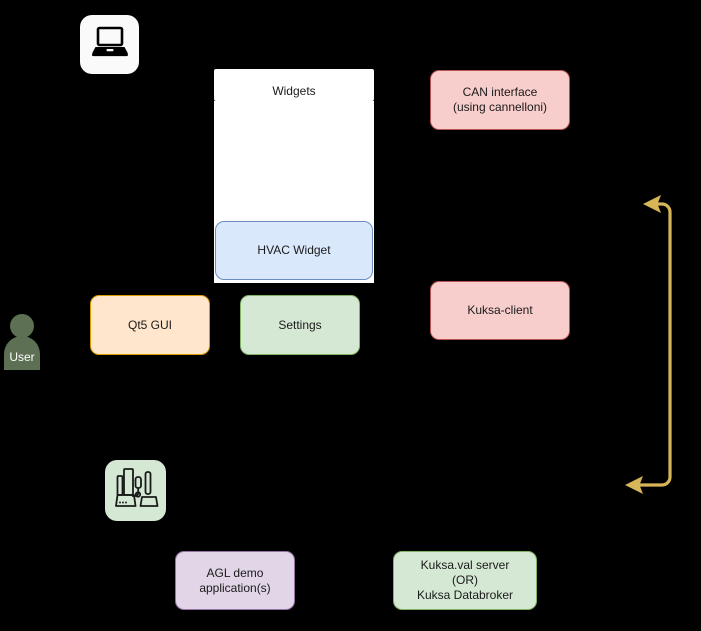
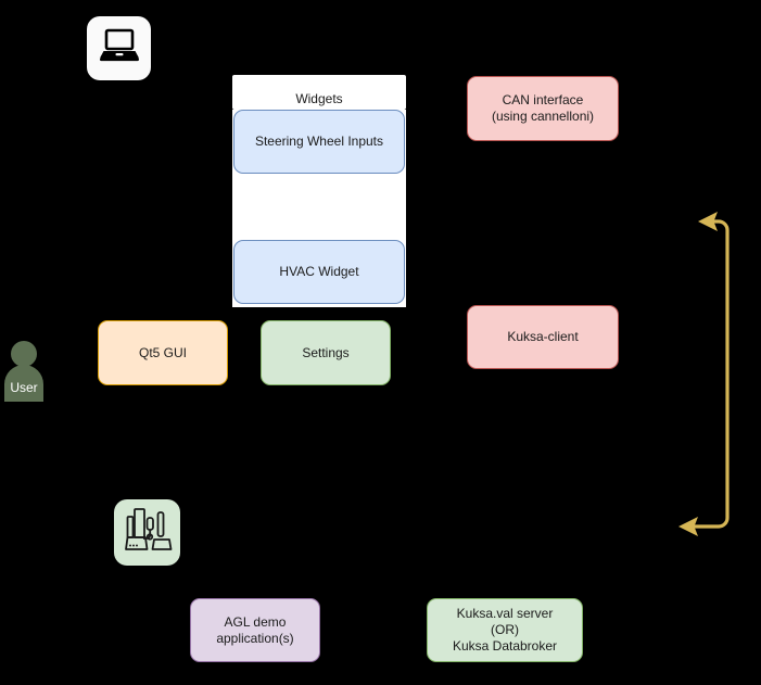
  User
  Widgets
+ Steering Wheel Inputs
  HVAC Widget
  CAN interface
  (using cannelloni)
  Kuksa-client
  Qt5 GUI
  Settings
  AGL demo
  application(s)
  Kuksa.val server
  (OR)
  Kuksa Databroker
